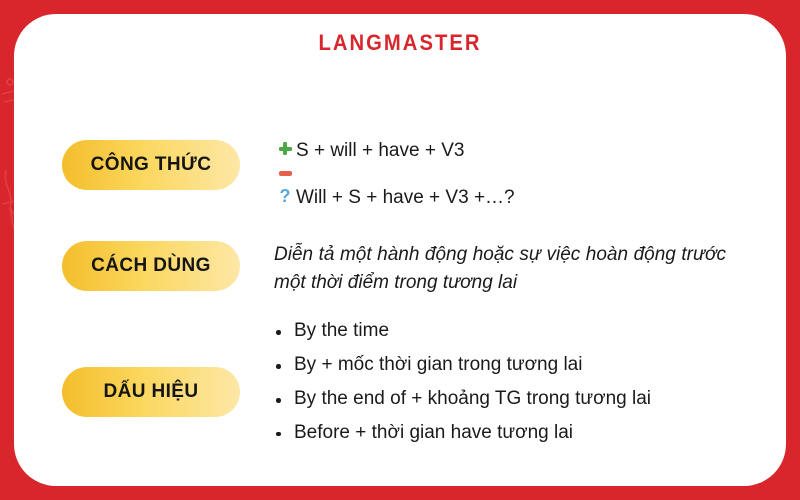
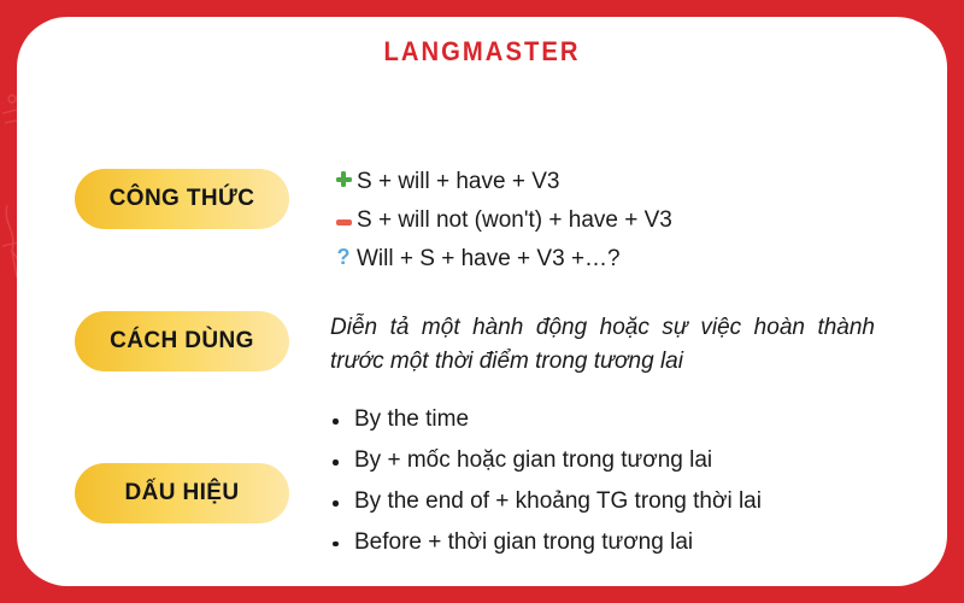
  LANGMASTER
  CÔNG THỨC
  S + will + have + V3
+ S + will not (won't) + have + V3
  ?
  Will + S + have + V3 +…?
  CÁCH DÙNG
- Diễn tả một hành động hoặc sự việc hoàn động trước một thời điểm trong tương lai
+ Diễn tả một hành động hoặc sự việc hoàn thành trước một thời điểm trong tương lai
  DẤU HIỆU
  By the time
- By + mốc thời gian trong tương lai
+ By + mốc hoặc gian trong tương lai
- By the end of + khoảng TG trong tương lai
+ By the end of + khoảng TG trong thời lai
- Before + thời gian have tương lai
+ Before + thời gian trong tương lai
